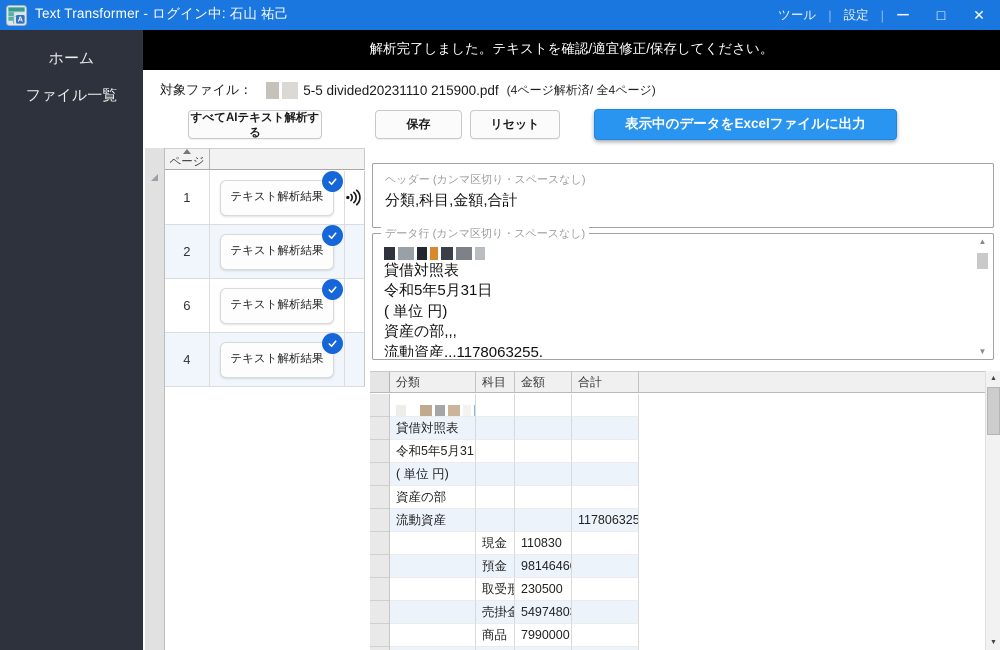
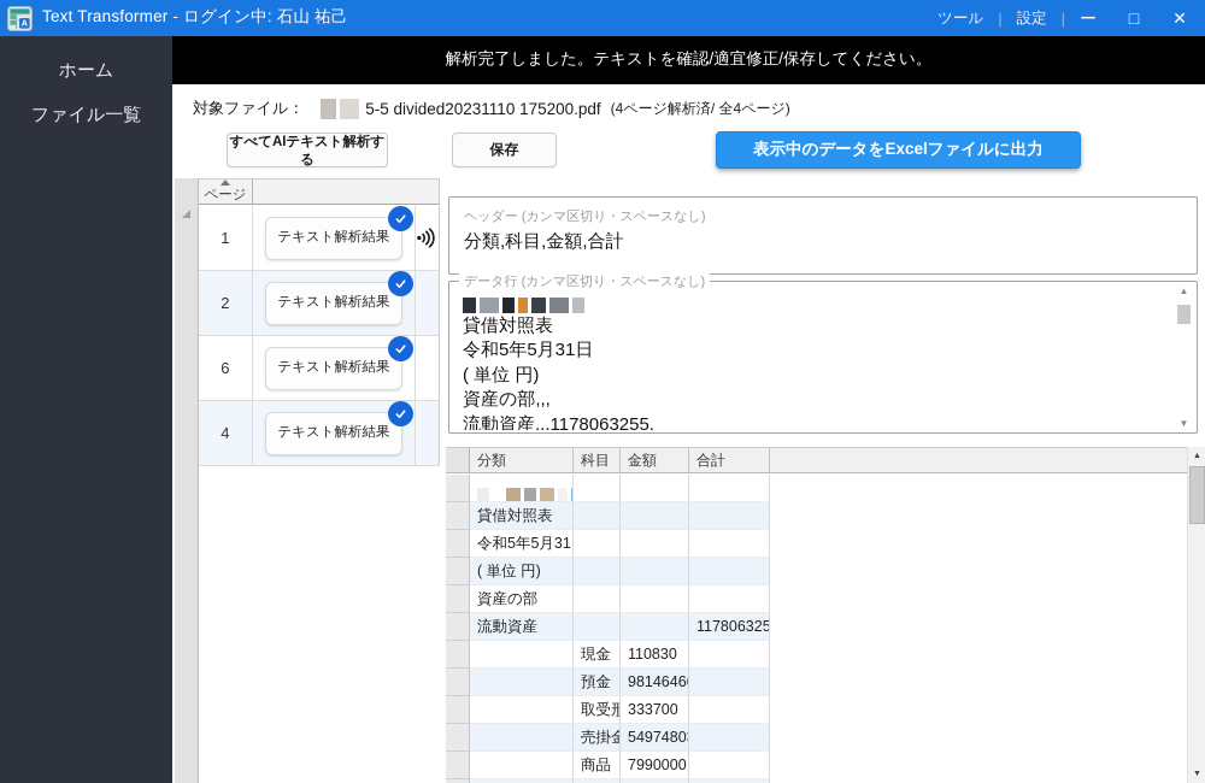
  A
  Text Transformer - ログイン中: 石山 祐己
  ツール
  |
  設定
  |
  ー
  □
  ✕
  ホーム
  ファイル一覧
  解析完了しました。テキストを確認/適宜修正/保存してください。
  対象ファイル：
- 5-5 divided20231110 215900.pdf
+ 5-5 divided20231110 175200.pdf
  (4ページ解析済/ 全4ページ)
  すべてAIテキスト解析する
  保存
- リセット
  表示中のデータをExcelファイルに出力
  ページ
  1
  テキスト解析結果
  2
  テキスト解析結果
  6
  テキスト解析結果
  4
  テキスト解析結果
  ヘッダー (カンマ区切り・スペースなし)
  分類,科目,金額,合計
  データ行 (カンマ区切り・スペースなし)
  貸借対照表
  令和5年5月31日
  ( 単位 円)
  資産の部,,,
  流動資産,,,1178063255,
  ▲
  ▼
  分類
  科目
  金額
  合計
  貸借対照表
  令和5年5月31
  ( 単位 円)
  資産の部
  流動資産
  117806325
  現金
  110830
  預金
  9814646
  取受形
- 230500
+ 333700
  売掛金
  5497480
  商品
  7990000
